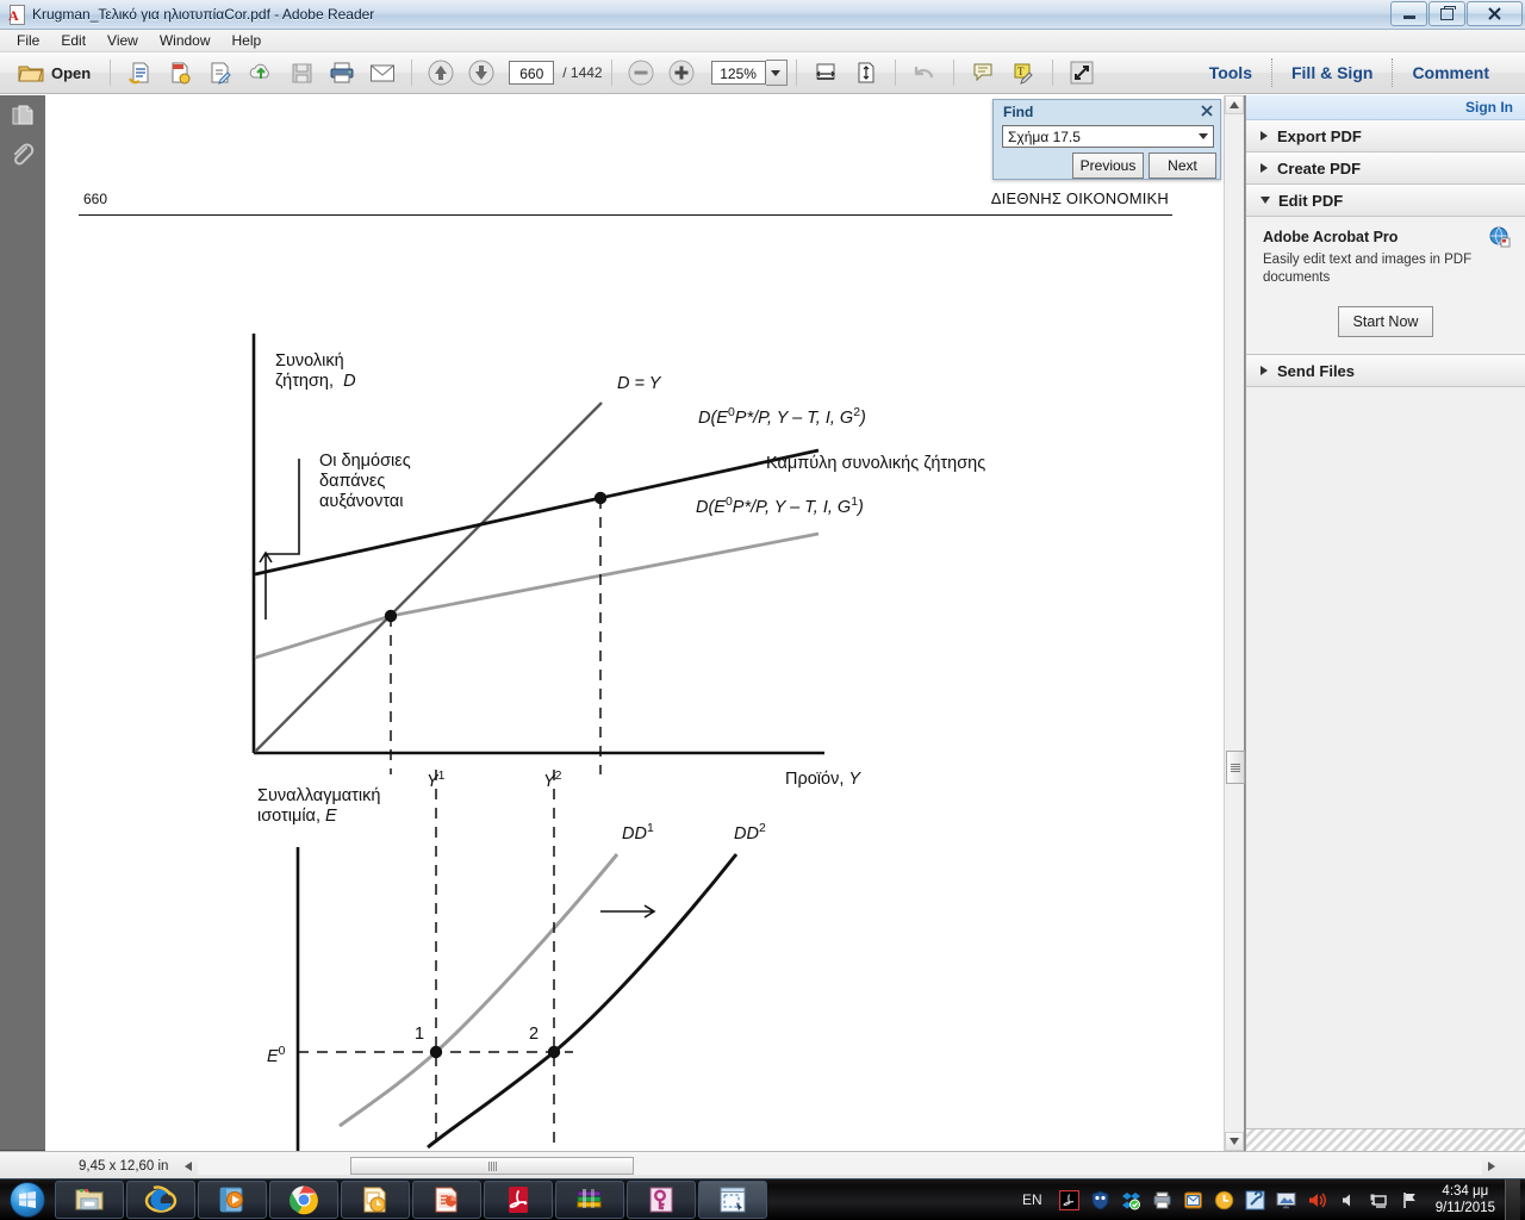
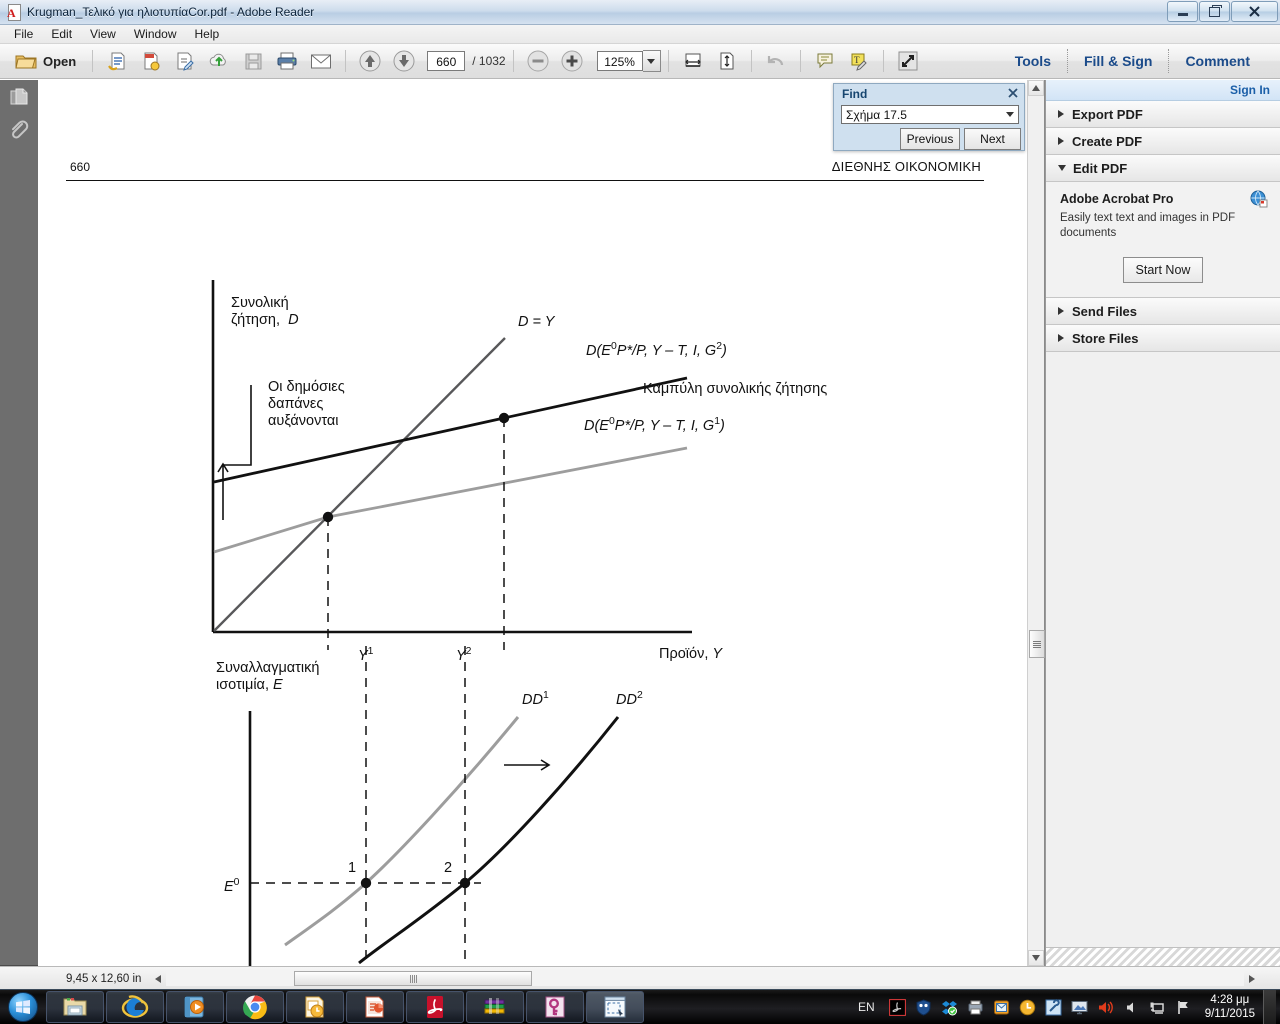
  A
  Krugman_Τελικό για ηλιοτυπίαCor.pdf - Adobe Reader
  File
  Edit
  View
  Window
  Help
  Open
  660
- / 1442
+ / 1032
  125%
  T
  Tools
  Fill & Sign
  Comment
  660
  ΔΙΕΘΝΗΣ ΟΙΚΟΝΟΜΙΚΗ
  Συνολική
  ζήτηση, D
  Οι δημόσιες
  δαπάνες
  αυξάνονται
  D = Y
  D(E0P*/P, Y – T, I, G2)
  Καμπύλη συνολικής ζήτησης
  D(E0P*/P, Y – T, I, G1)
  Y1
  Y2
  Προϊόν, Y
  Συναλλαγματική
  ισοτιμία, E
  DD1
  DD2
  E0
  1
  2
  Sign In
  Export PDF
  Create PDF
  Edit PDF
  Adobe Acrobat Pro
- Easily edit text and images in PDF documents
+ Easily text text and images in PDF documents
  Start Now
  Send Files
+ Store Files
  Find
  Σχήμα 17.5
  Previous
  Next
  9,45 x 12,60 in
  EN
- 4:34 μμ
+ 4:28 μμ
  9/11/2015
